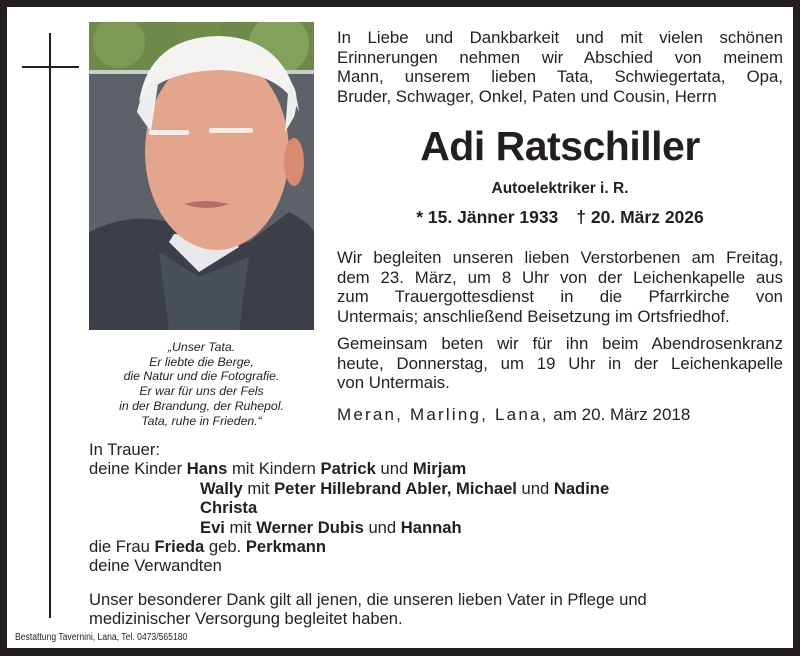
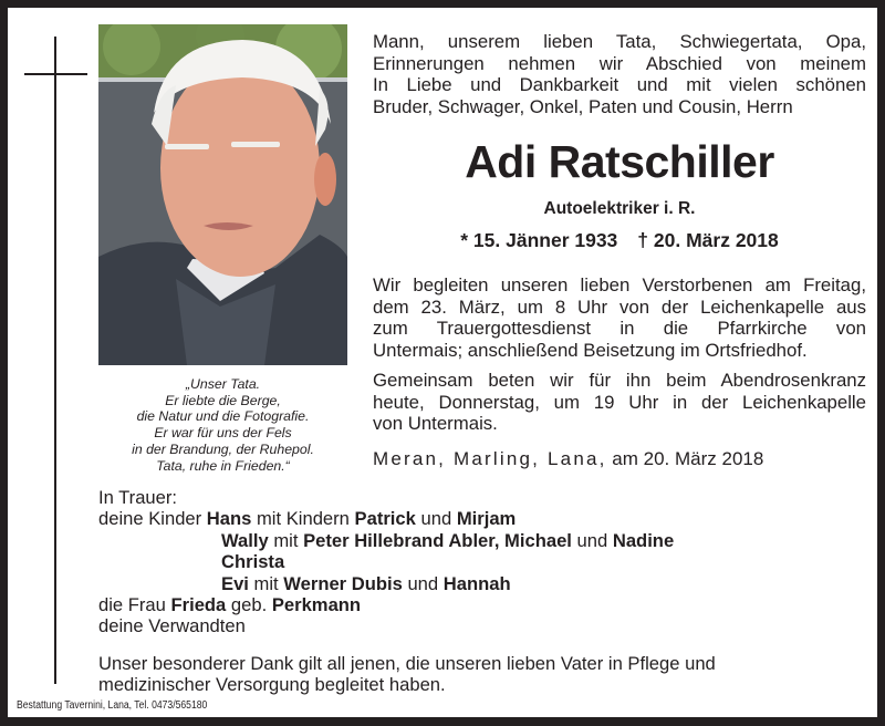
  „Unser Tata.
  Er liebte die Berge,
  die Natur und die Fotografie.
  Er war für uns der Fels
  in der Brandung, der Ruhepol.
  Tata, ruhe in Frieden.“
- In Liebe und Dankbarkeit und mit vielen schönen
+ Mann, unserem lieben Tata, Schwiegertata, Opa,
  Erinnerungen nehmen wir Abschied von meinem
- Mann, unserem lieben Tata, Schwiegertata, Opa,
+ In Liebe und Dankbarkeit und mit vielen schönen
  Bruder, Schwager, Onkel, Paten und Cousin, Herrn
  Adi Ratschiller
  Autoelektriker i. R.
- * 15. Jänner 1933 † 20. März 2026
+ * 15. Jänner 1933 † 20. März 2018
  Wir begleiten unseren lieben Verstorbenen am Freitag,
  dem 23. März, um 8 Uhr von der Leichenkapelle aus
  zum Trauergottesdienst in die Pfarrkirche von
  Untermais; anschließend Beisetzung im Ortsfriedhof.
  Gemeinsam beten wir für ihn beim Abendrosenkranz
  heute, Donnerstag, um 19 Uhr in der Leichenkapelle
  von Untermais.
  Meran, Marling, Lana, am 20. März 2018
  In Trauer:
  deine Kinder Hans mit Kindern Patrick und Mirjam
  Wally mit Peter Hillebrand Abler, Michael und Nadine
  Christa
  Evi mit Werner Dubis und Hannah
  die Frau Frieda geb. Perkmann
  deine Verwandten
  Unser besonderer Dank gilt all jenen, die unseren lieben Vater in Pflege und
  medizinischer Versorgung begleitet haben.
  Bestattung Tavernini, Lana, Tel. 0473/565180
